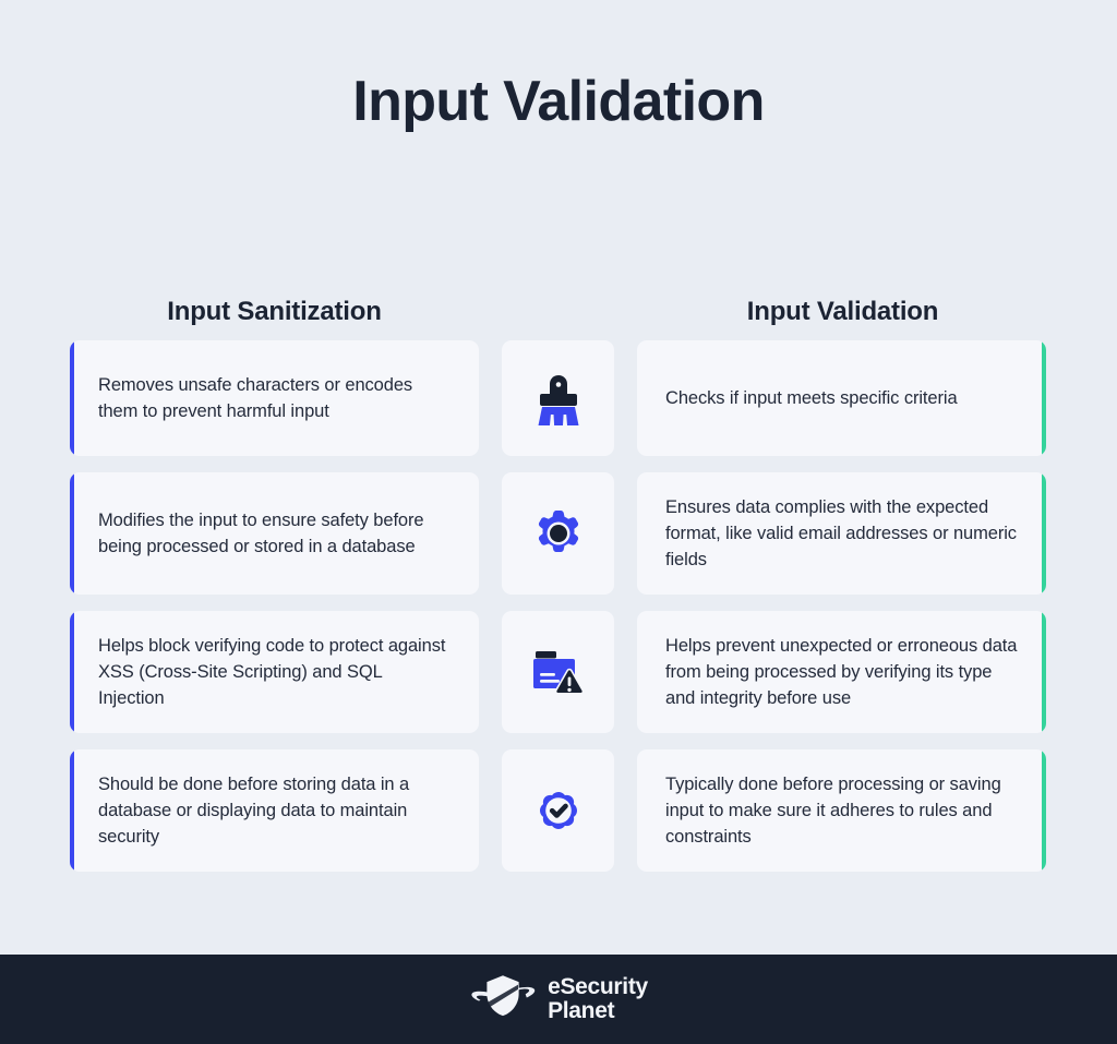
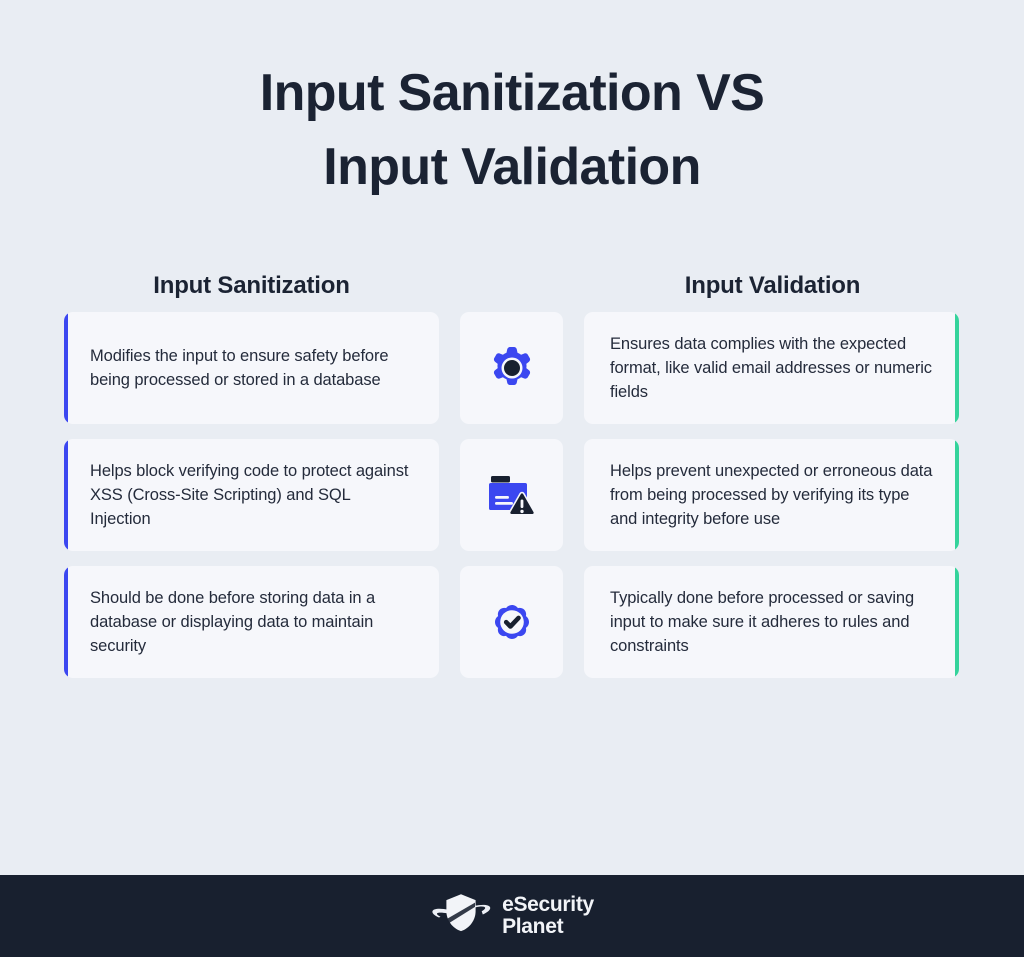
+ Input Sanitization VS
  Input Validation
  Input Sanitization
  Input Validation
- Removes unsafe characters or encodes them to prevent harmful input
- Checks if input meets specific criteria
  Modifies the input to ensure safety before being processed or stored in a database
  Ensures data complies with the expected format, like valid email addresses or numeric fields
  Helps block verifying code to protect against XSS (Cross-Site Scripting) and SQL Injection
  Helps prevent unexpected or erroneous data from being processed by verifying its type and integrity before use
  Should be done before storing data in a database or displaying data to maintain security
- Typically done before processing or saving input to make sure it adheres to rules and constraints
+ Typically done before processed or saving input to make sure it adheres to rules and constraints
  eSecurity
  Planet
